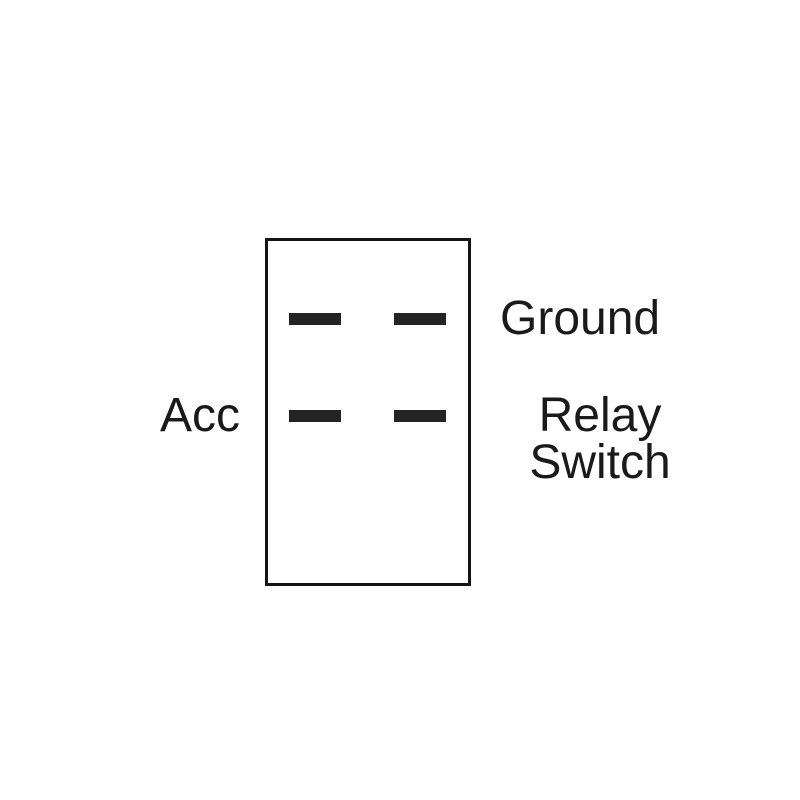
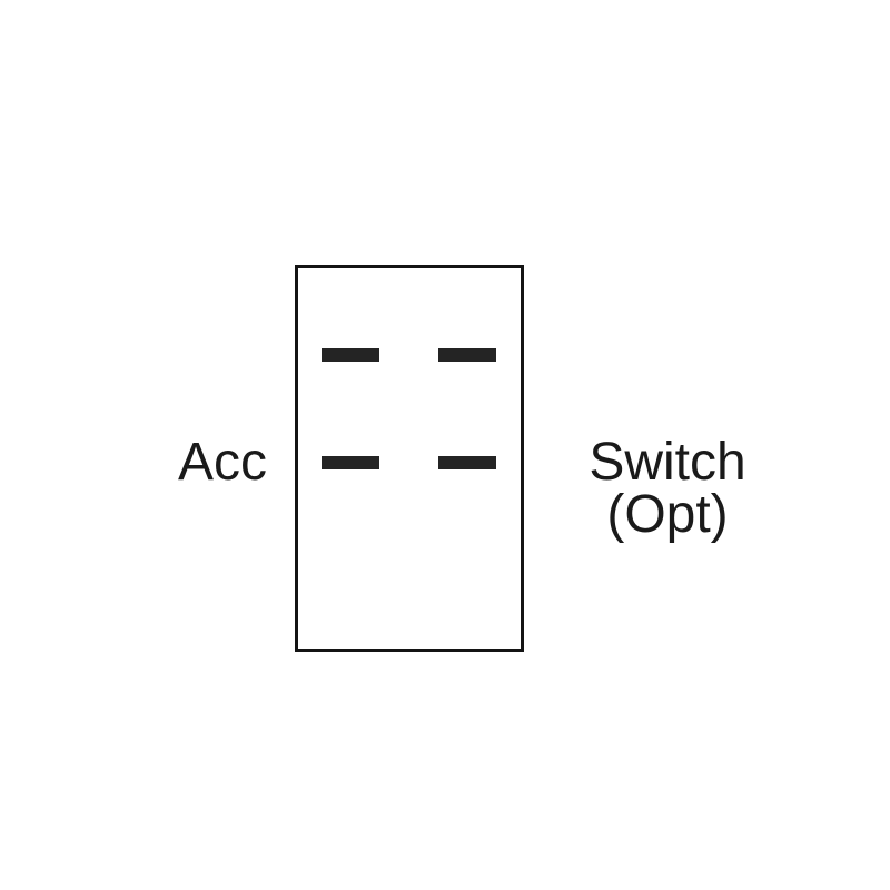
  Acc
- Ground
- Relay
  Switch
+ (Opt)
